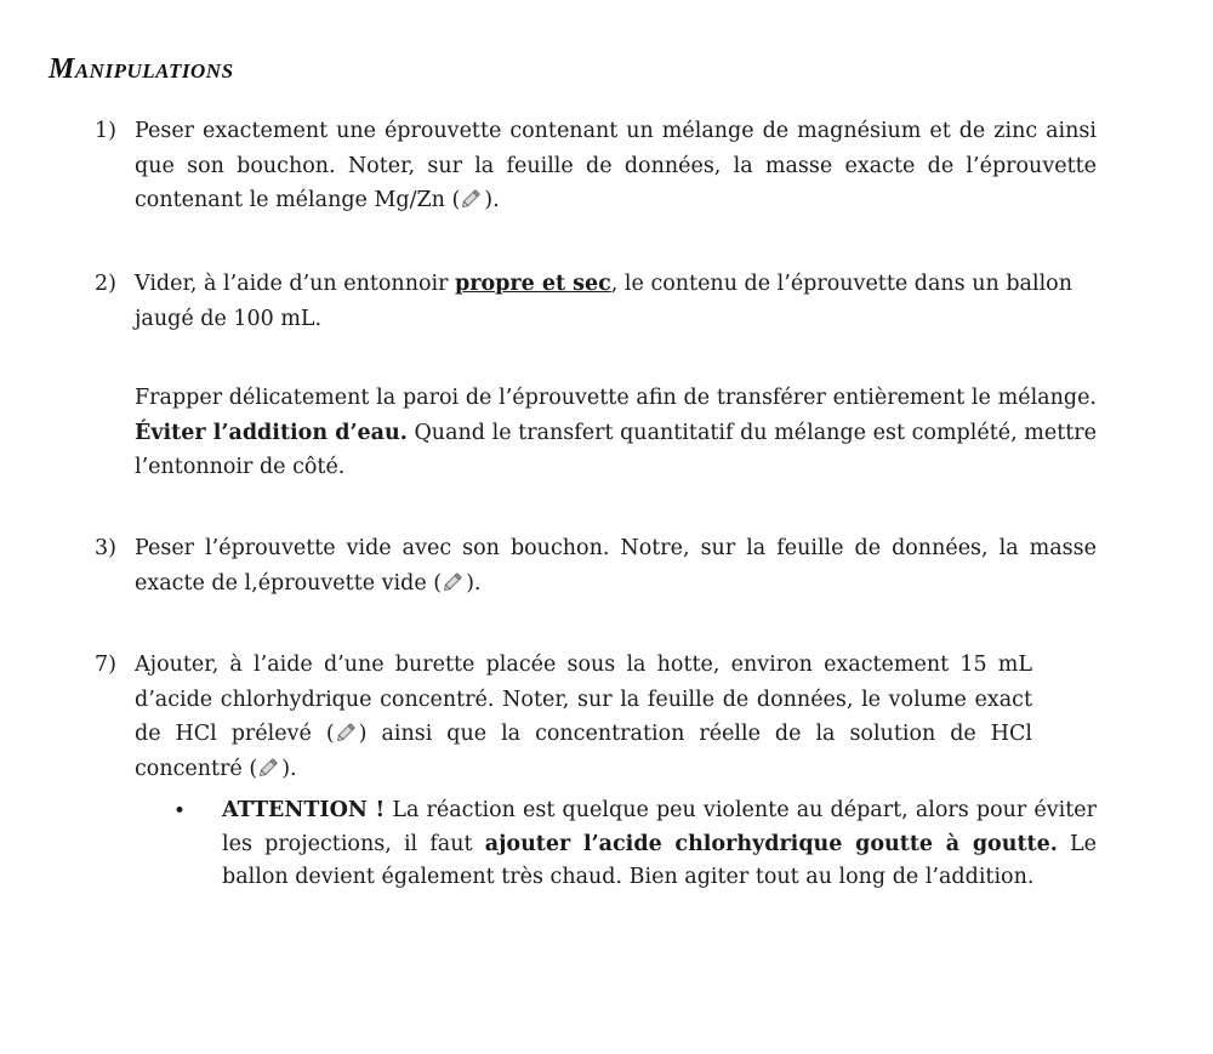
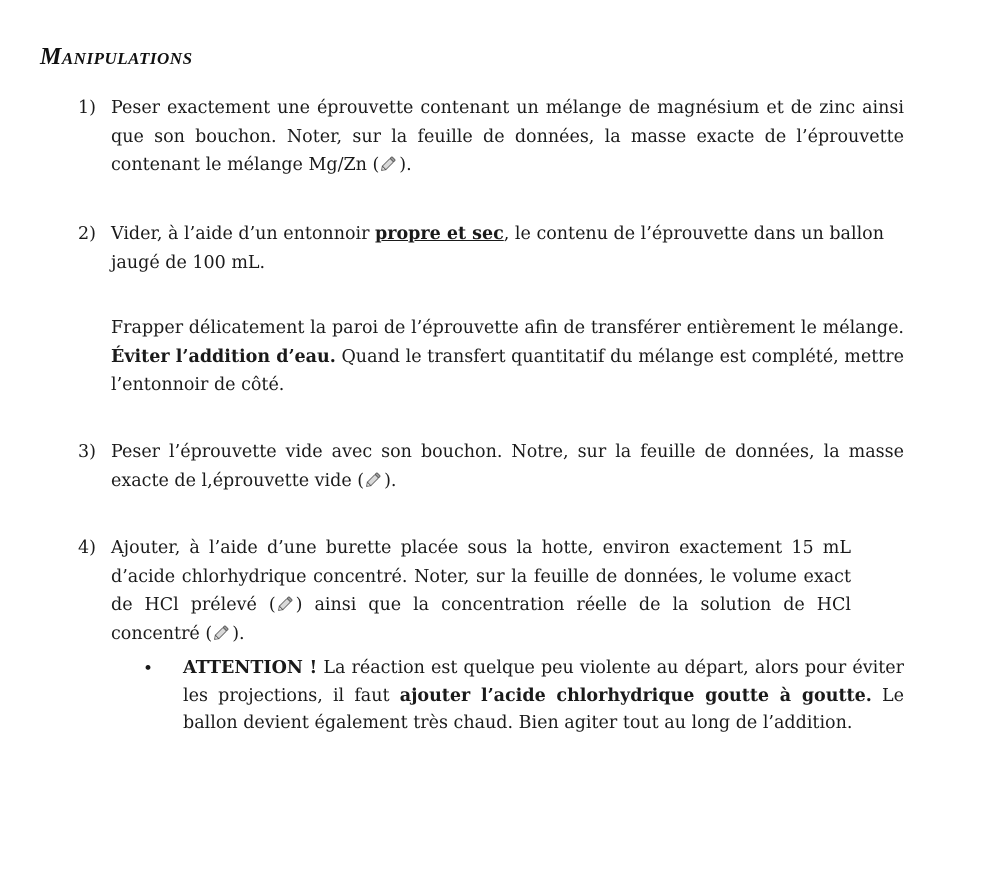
  Manipulations
  1)
  Peser exactement une éprouvette contenant un mélange de magnésium et de zinc ainsi que son bouchon. Noter, sur la feuille de données, la masse exacte de l’éprouvette contenant le mélange Mg/Zn ( ).
  2)
  Vider, à l’aide d’un entonnoir propre et sec, le contenu de l’éprouvette dans un ballon jaugé de 100 mL.
  Frapper délicatement la paroi de l’éprouvette afin de transférer entièrement le mélange. Éviter l’addition d’eau. Quand le transfert quantitatif du mélange est complété, mettre l’entonnoir de côté.
  3)
  Peser l’éprouvette vide avec son bouchon. Notre, sur la feuille de données, la masse exacte de l,éprouvette vide ( ).
- 7)
+ 4)
  Ajouter, à l’aide d’une burette placée sous la hotte, environ exactement 15 mL d’acide chlorhydrique concentré. Noter, sur la feuille de données, le volume exact de HCl prélevé ( ) ainsi que la concentration réelle de la solution de HCl concentré ( ).
  •
  ATTENTION ! La réaction est quelque peu violente au départ, alors pour éviter les projections, il faut ajouter l’acide chlorhydrique goutte à goutte. Le ballon devient également très chaud. Bien agiter tout au long de l’addition.
